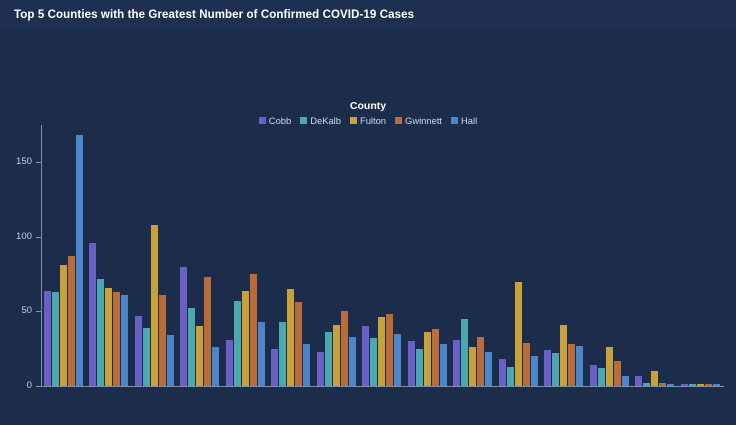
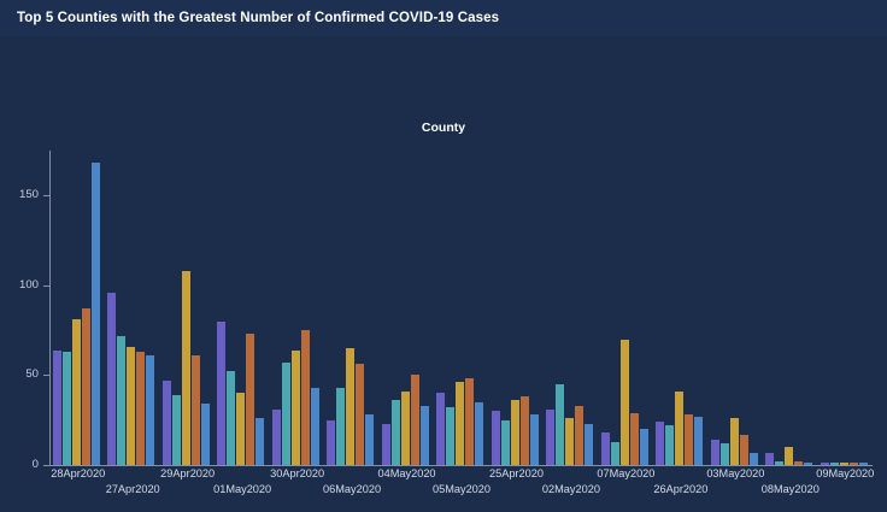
  Top 5 Counties with the Greatest Number of Confirmed COVID-19 Cases
  County
- Cobb
- DeKalb
- Fulton
- Gwinnett
- Hall
  0
  50
  100
  150
+ 28Apr2020
+ 27Apr2020
+ 29Apr2020
+ 01May2020
+ 30Apr2020
+ 06May2020
+ 04May2020
+ 05May2020
+ 25Apr2020
+ 02May2020
+ 07May2020
+ 26Apr2020
+ 03May2020
+ 08May2020
+ 09May2020
